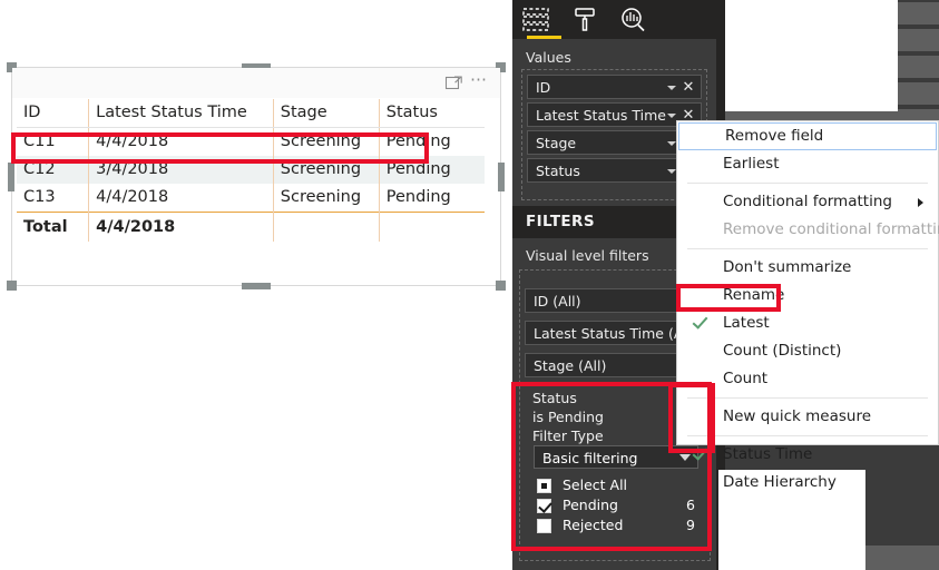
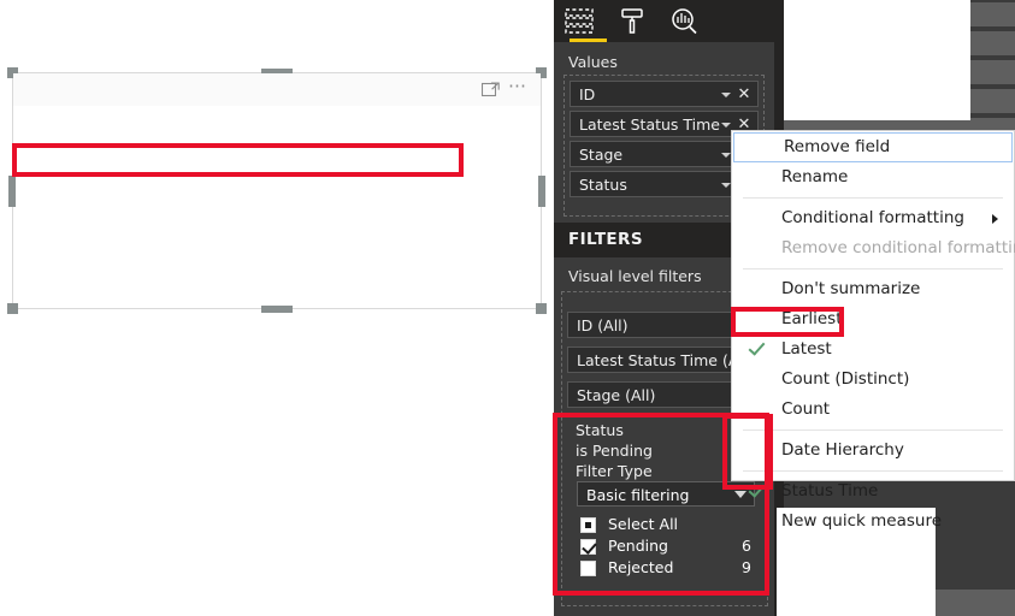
  ⋯
- ID	Latest Status Time	Stage	Status
- C11	4/4/2018	Screening	Pending
- C12	3/4/2018	Screening	Pending
- C13	4/4/2018	Screening	Pending
- Total	4/4/2018
  Values
  ID
  ✕
  Latest Status Time
  ✕
  Stage
  Status
  FILTERS
  Visual level filters
  ID (All)
  Latest Status Time (
  Stage (All)
  Status
  is Pending
  Filter Type
  Basic filtering
  Select All
  Pending
  6
  Rejected
  9
  Remove field
- Earliest
+ Rename
  Conditional formatting
  Remove conditional formatti
  Don't summarize
- Rename
+ Earliest
  Latest
  Count (Distinct)
  Count
- New quick measure
+ Date Hierarchy
  Status Time
- Date Hierarchy
+ New quick measure
